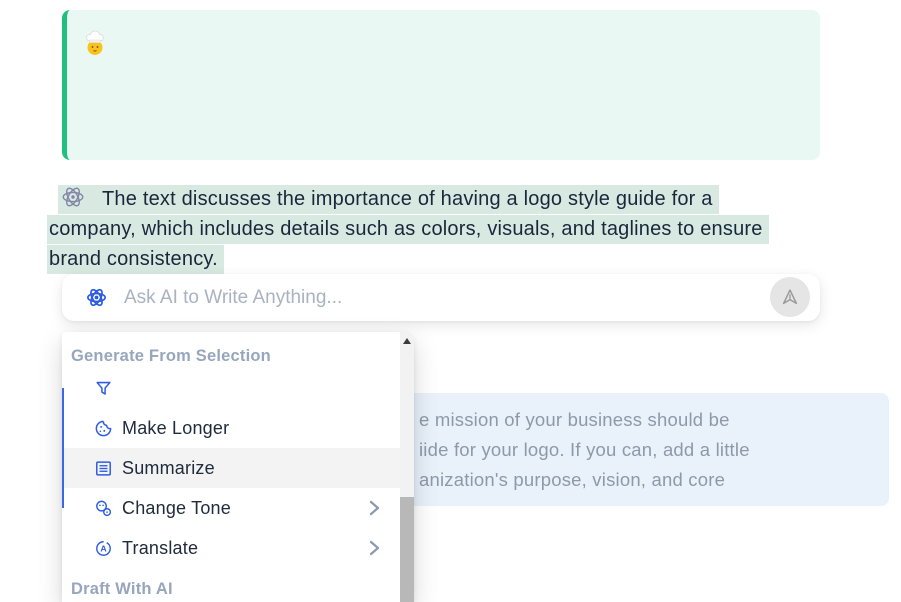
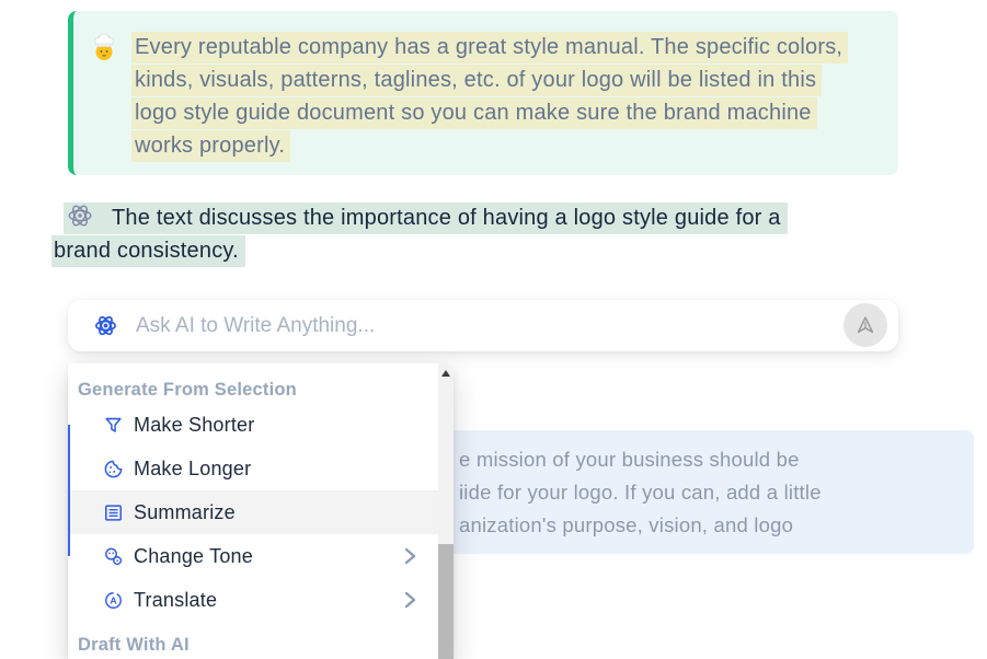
+ Every reputable company has a great style manual. The specific colors,
+ kinds, visuals, patterns, taglines, etc. of your logo will be listed in this
+ logo style guide document so you can make sure the brand machine
+ works properly.
  The text discusses the importance of having a logo style guide for a
- company, which includes details such as colors, visuals, and taglines to ensure
  brand consistency.
  Ask AI to Write Anything...
  e mission of your business should be
  iide for your logo. If you can, add a little
- anization's purpose, vision, and core
+ anization's purpose, vision, and logo
  Generate From Selection
+ Make Shorter
  Make Longer
  Summarize
  Change Tone
  A
  Translate
  Draft With AI
